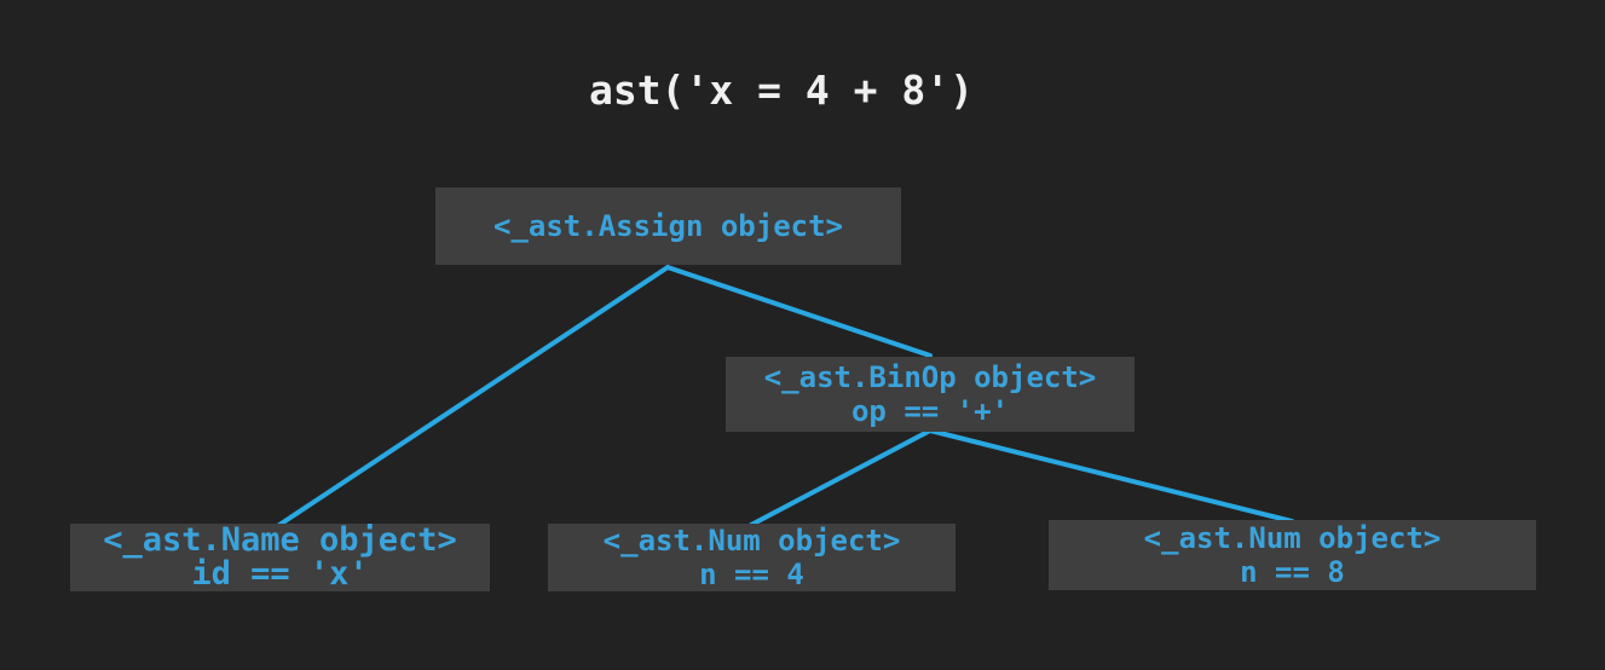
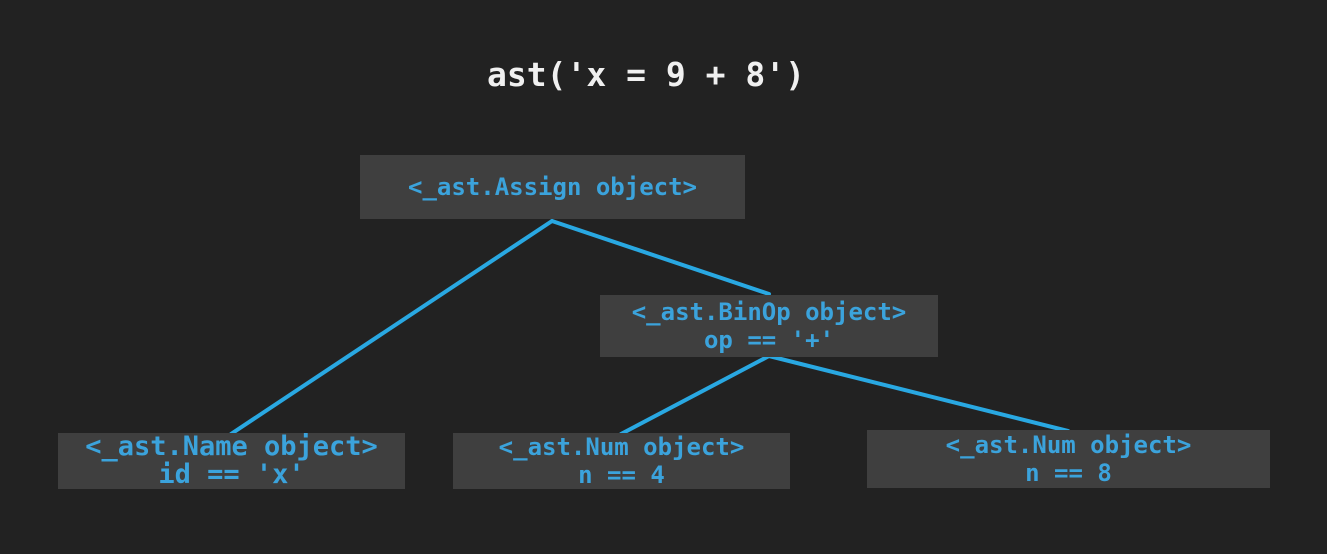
- ast('x = 4 + 8')
+ ast('x = 9 + 8')
  <_ast.Assign object>
  <_ast.BinOp object>
  op == '+'
  <_ast.Name object>
  id == 'x'
  <_ast.Num object>
  n == 4
  <_ast.Num object>
  n == 8
